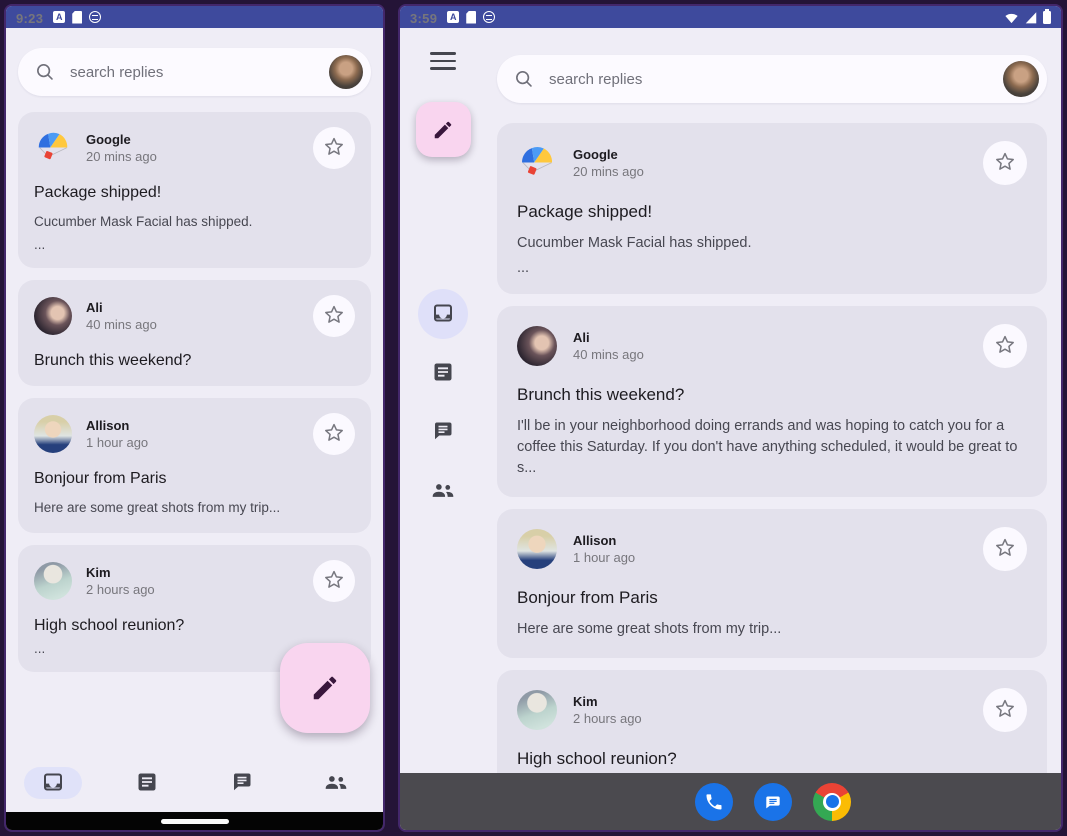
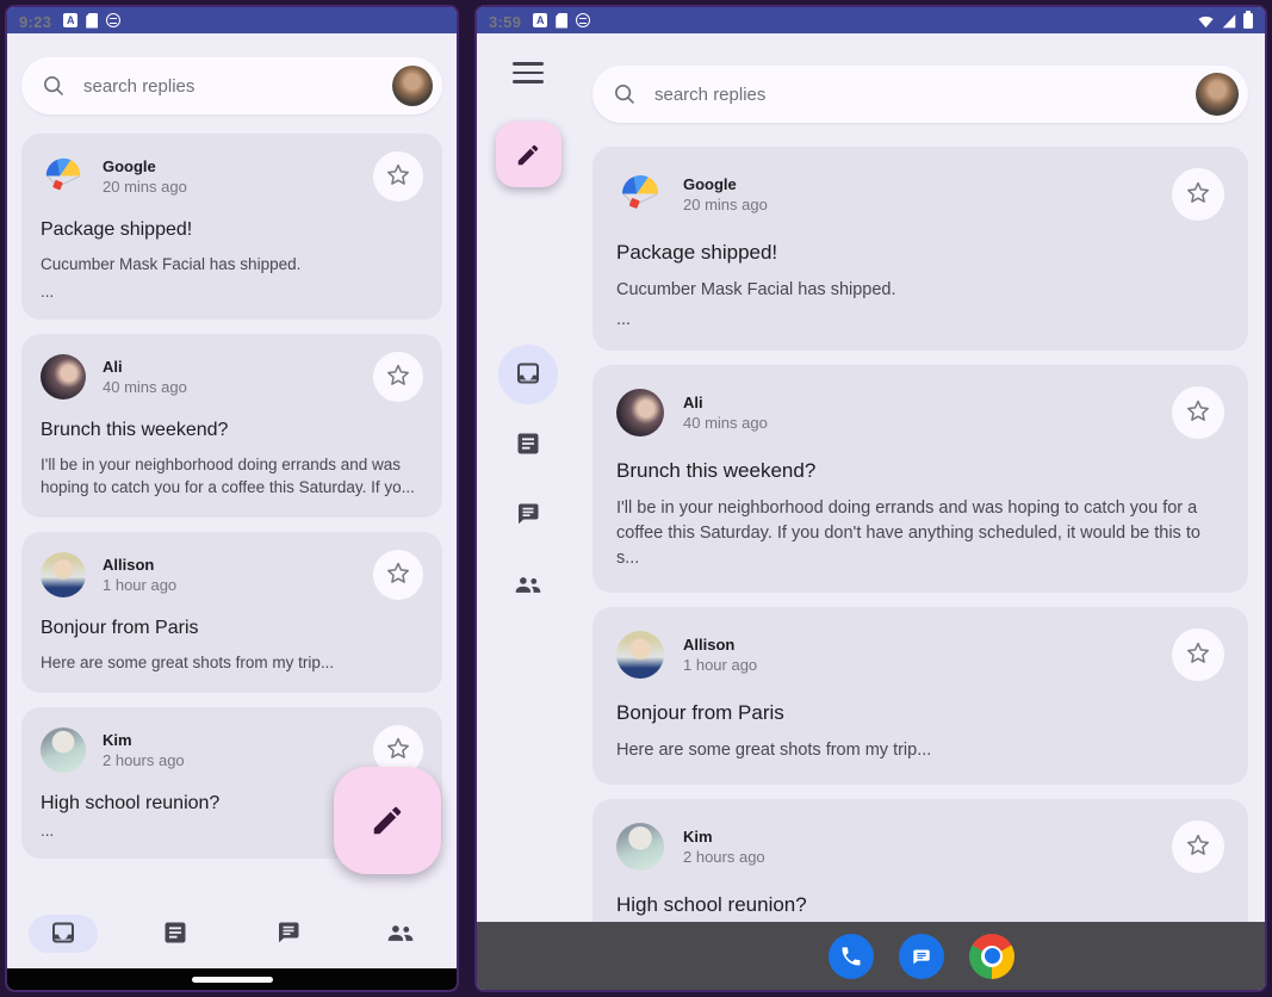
  9:23
  A
  search replies
  Google
  20 mins ago
  Package shipped!
  Cucumber Mask Facial has shipped.
  ...
  Ali
  40 mins ago
  Brunch this weekend?
+ I'll be in your neighborhood doing errands and was hoping to catch you for a coffee this Saturday. If yo...
  Allison
  1 hour ago
  Bonjour from Paris
  Here are some great shots from my trip...
  Kim
  2 hours ago
  High school reunion?
  ...
  3:59
  A
  search replies
  Google
  20 mins ago
  Package shipped!
  Cucumber Mask Facial has shipped.
  ...
  Ali
  40 mins ago
  Brunch this weekend?
- I'll be in your neighborhood doing errands and was hoping to catch you for a coffee this Saturday. If you don't have anything scheduled, it would be great to s...
+ I'll be in your neighborhood doing errands and was hoping to catch you for a coffee this Saturday. If you don't have anything scheduled, it would be this to s...
  Allison
  1 hour ago
  Bonjour from Paris
  Here are some great shots from my trip...
  Kim
  2 hours ago
  High school reunion?
